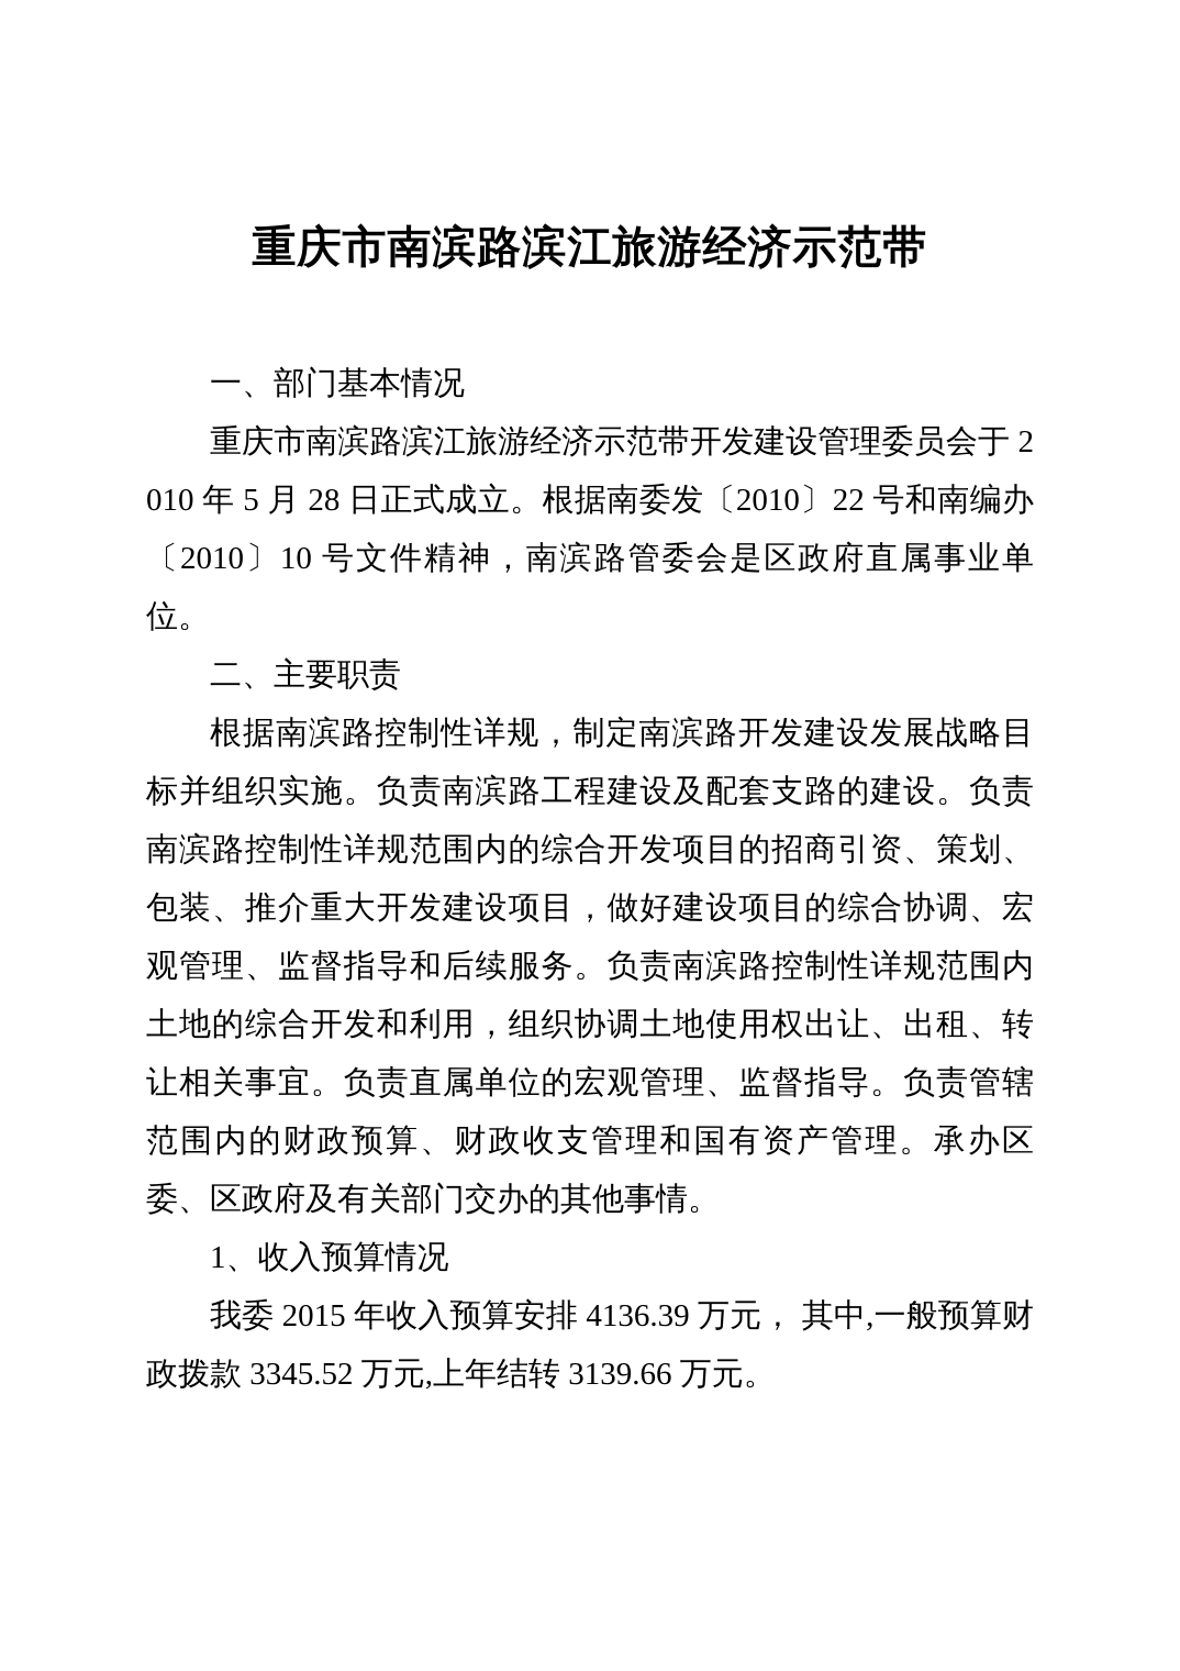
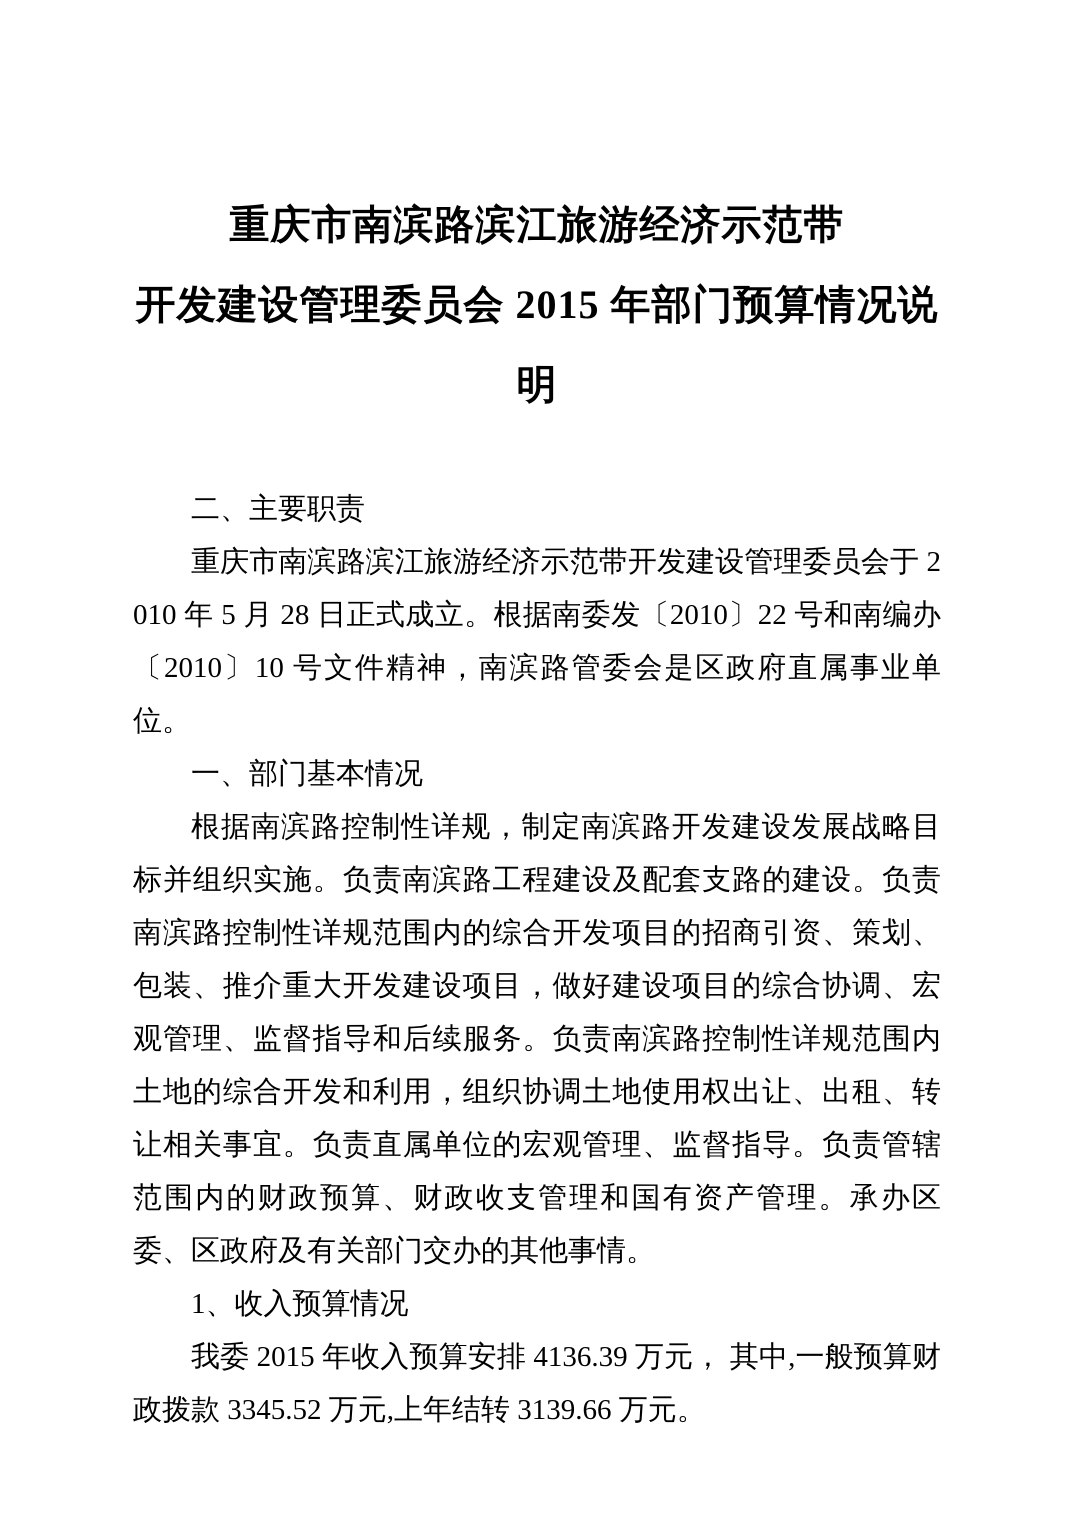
  重庆市南滨路滨江旅游经济示范带
+ 开发建设管理委员会 2015 年部门预算情况说明
- 一、部门基本情况
+ 二、主要职责
  重庆市南滨路滨江旅游经济示范带开发建设管理委员会于 2010 年 5 月 28 日正式成立。根据南委发〔2010〕22 号和南编办〔2010〕10 号文件精神，南滨路管委会是区政府直属事业单位。
- 二、主要职责
+ 一、部门基本情况
  根据南滨路控制性详规，制定南滨路开发建设发展战略目标并组织实施。负责南滨路工程建设及配套支路的建设。负责南滨路控制性详规范围内的综合开发项目的招商引资、策划、包装、推介重大开发建设项目，做好建设项目的综合协调、宏观管理、监督指导和后续服务。负责南滨路控制性详规范围内土地的综合开发和利用，组织协调土地使用权出让、出租、转让相关事宜。负责直属单位的宏观管理、监督指导。负责管辖范围内的财政预算、财政收支管理和国有资产管理。承办区委、区政府及有关部门交办的其他事情。
  1、收入预算情况
  我委 2015 年收入预算安排 4136.39 万元， 其中,一般预算财政拨款 3345.52 万元,上年结转 3139.66 万元。
